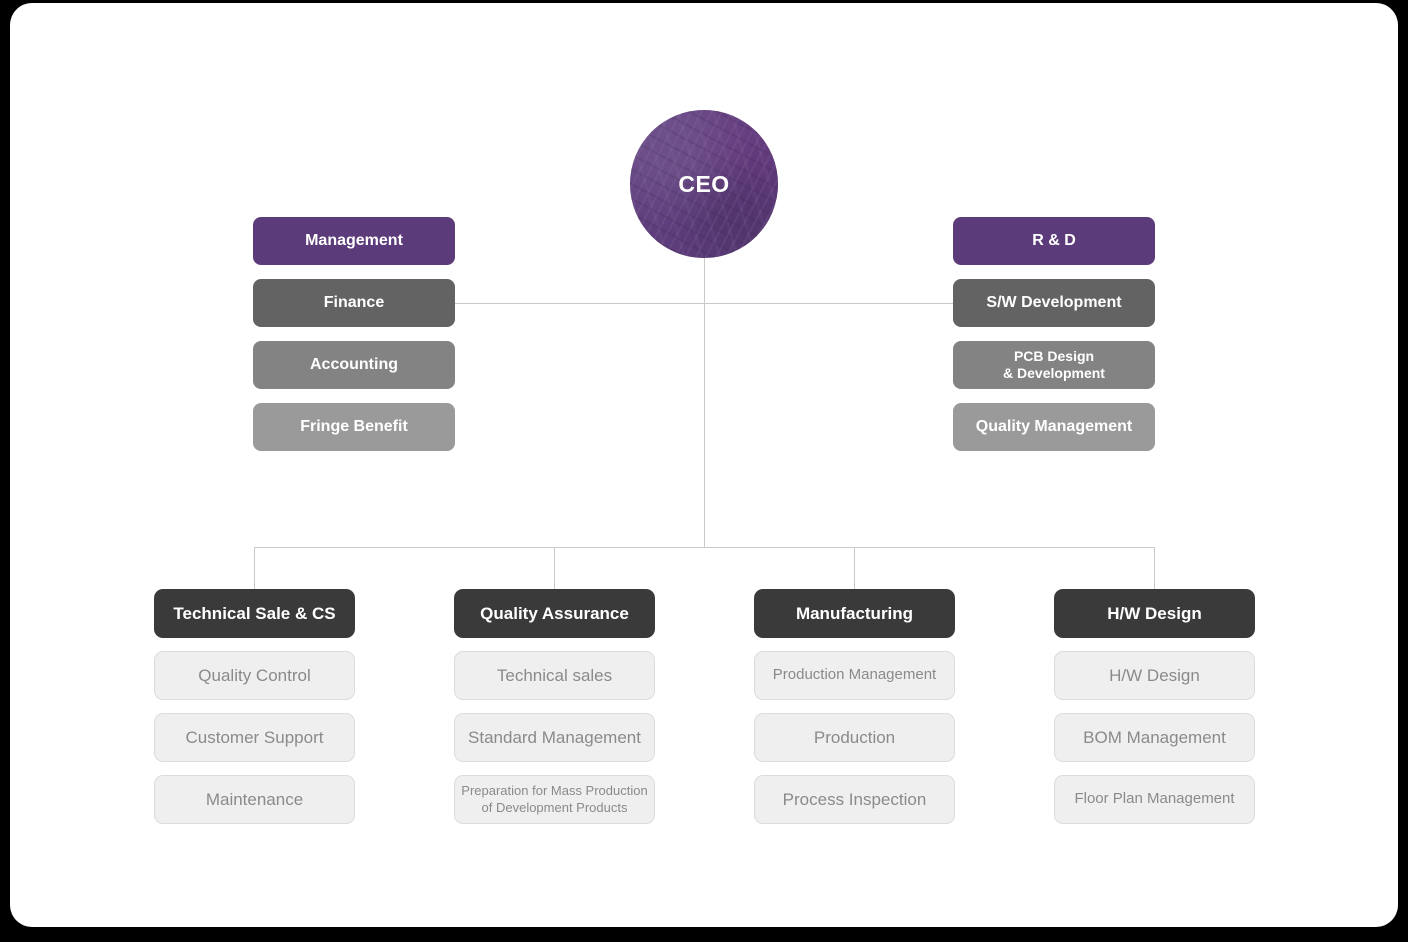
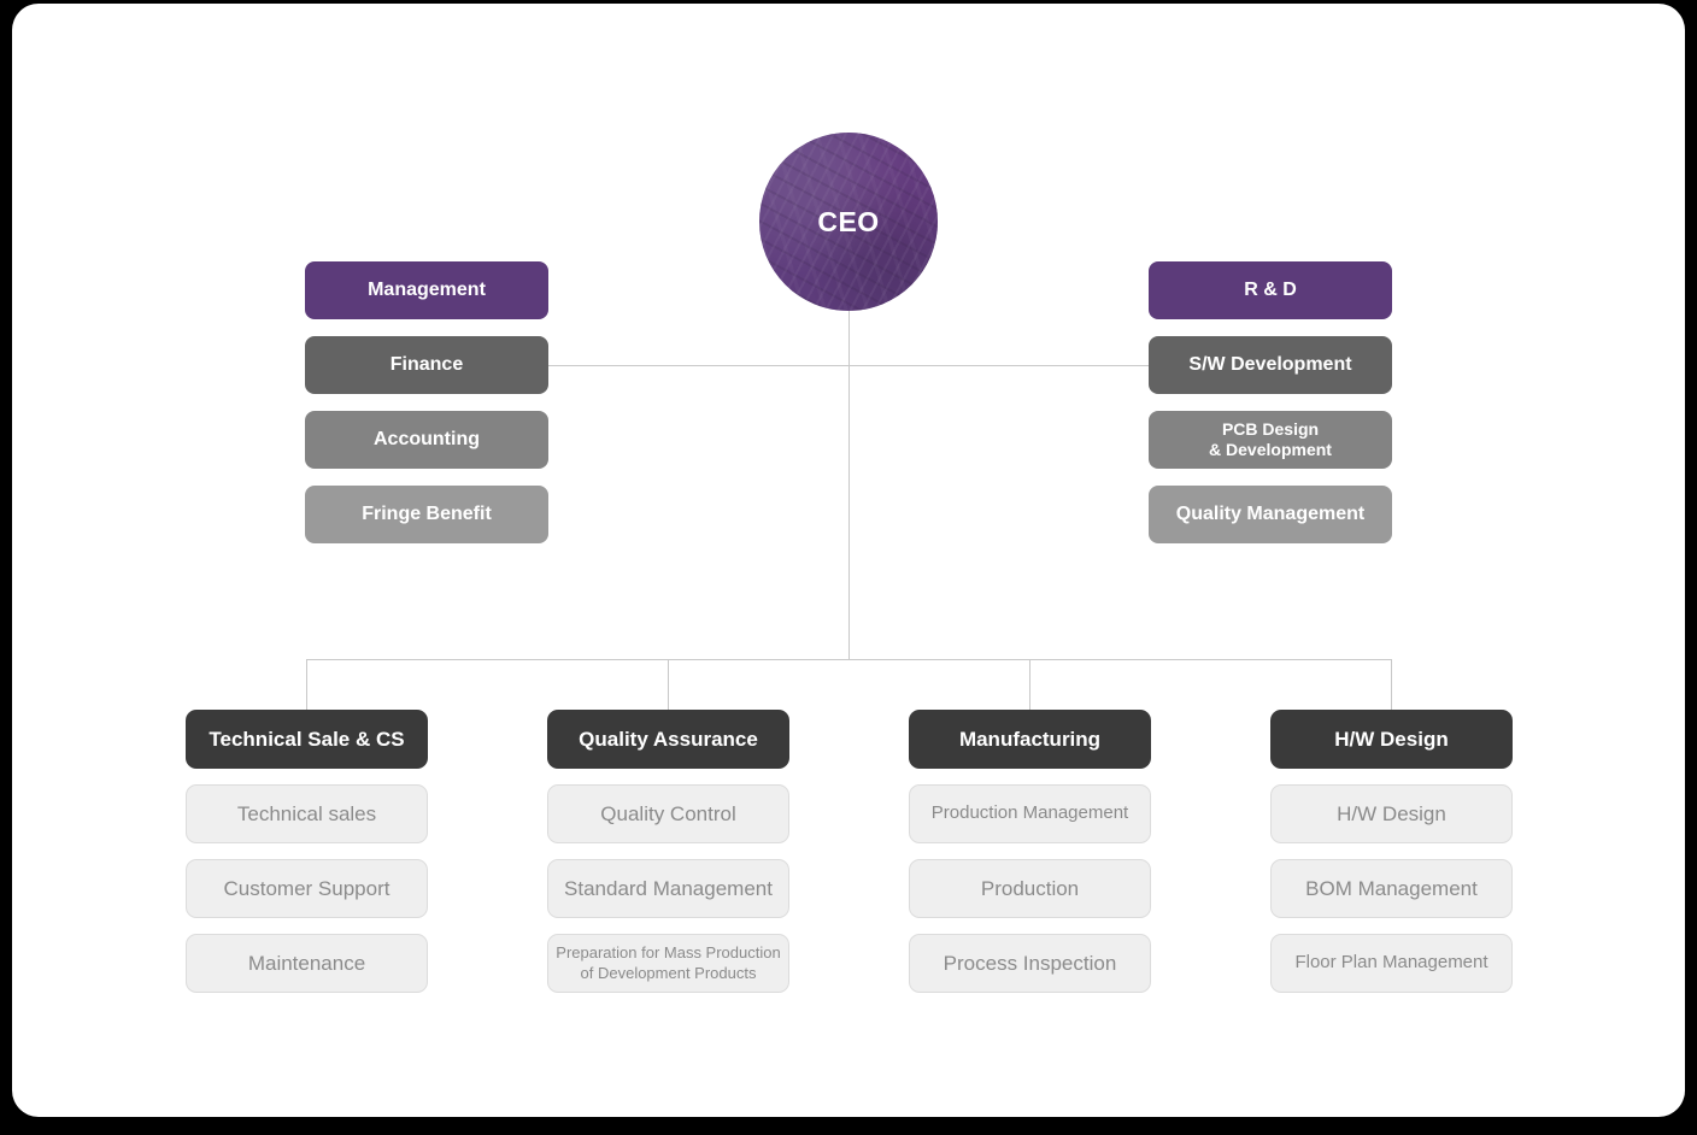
  CEO
  Management
  Finance
  Accounting
  Fringe Benefit
  R & D
  S/W Development
  PCB Design
  & Development
  Quality Management
  Technical Sale & CS
- Quality Control
+ Technical sales
  Customer Support
  Maintenance
  Quality Assurance
- Technical sales
+ Quality Control
  Standard Management
  Preparation for Mass Production
  of Development Products
  Manufacturing
  Production Management
  Production
  Process Inspection
  H/W Design
  H/W Design
  BOM Management
  Floor Plan Management
